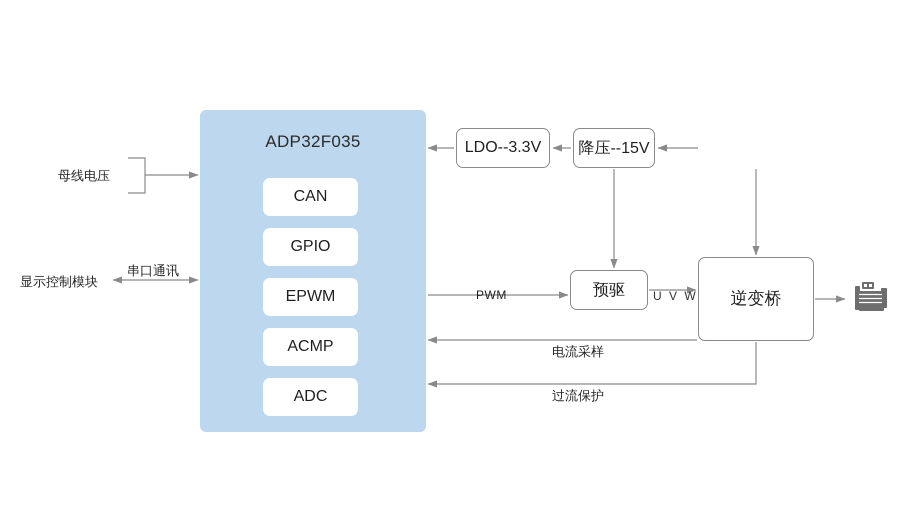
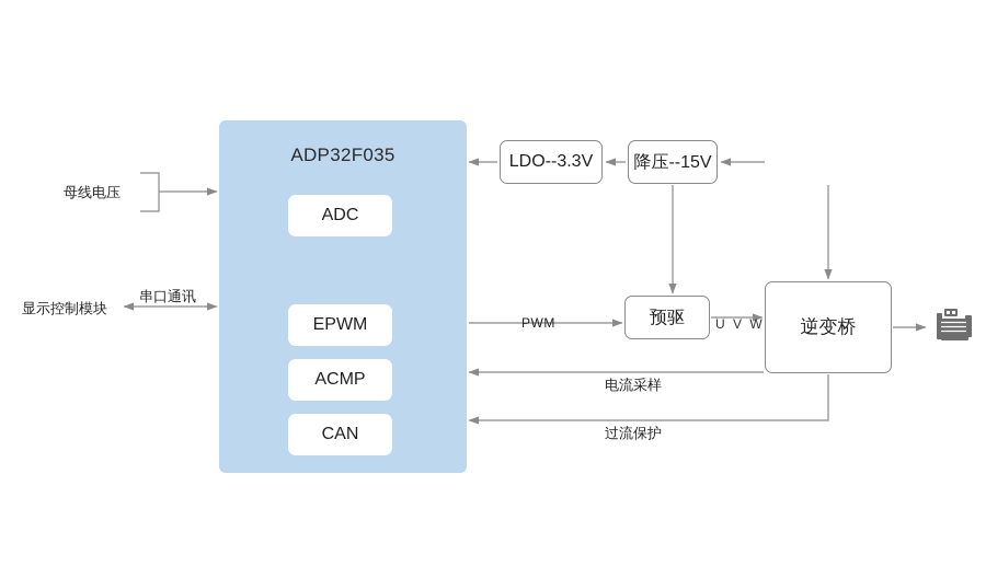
  ADP32F035
- CAN
+ ADC
- GPIO
  EPWM
  ACMP
- ADC
+ CAN
  LDO--3.3V
  降压--15V
  预驱
  逆变桥
  母线电压
  显示控制模块
  串口通讯
  PWM
  U V W
  电流采样
  过流保护
